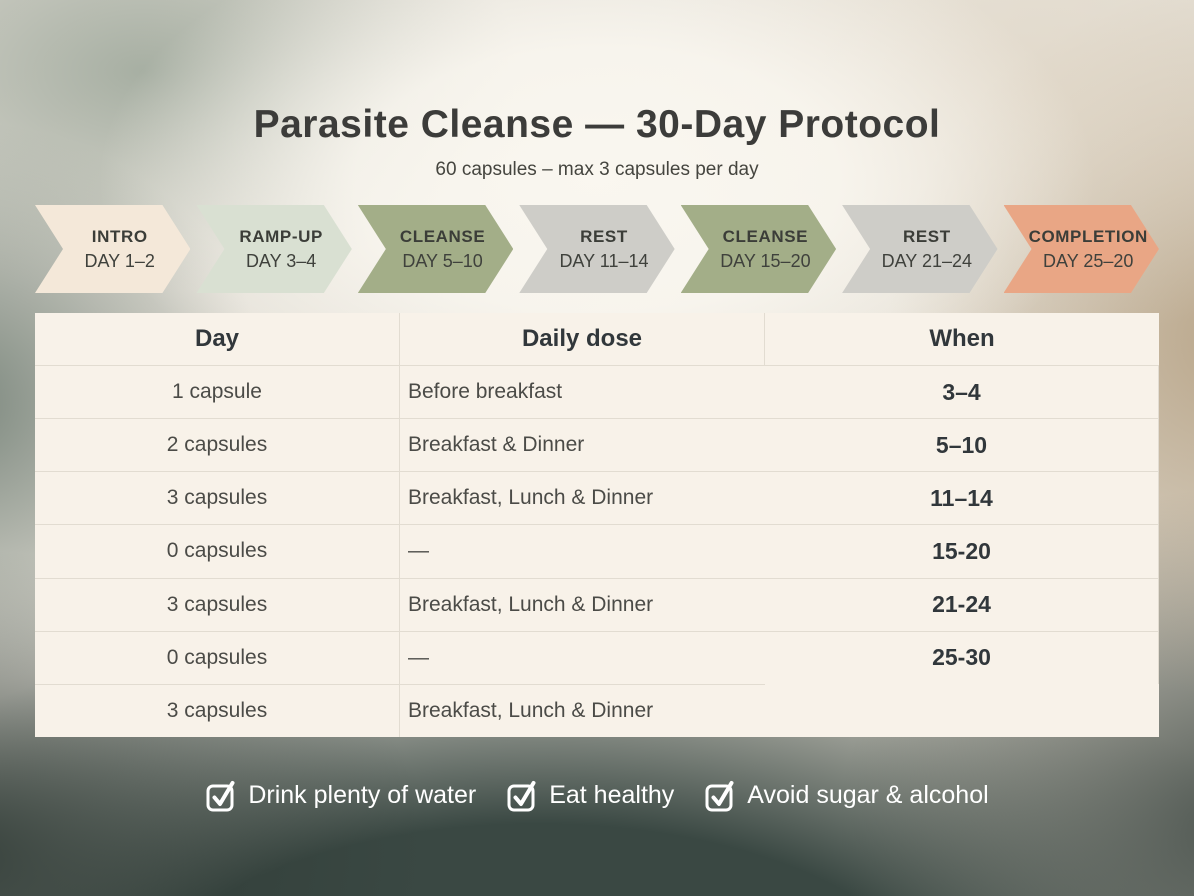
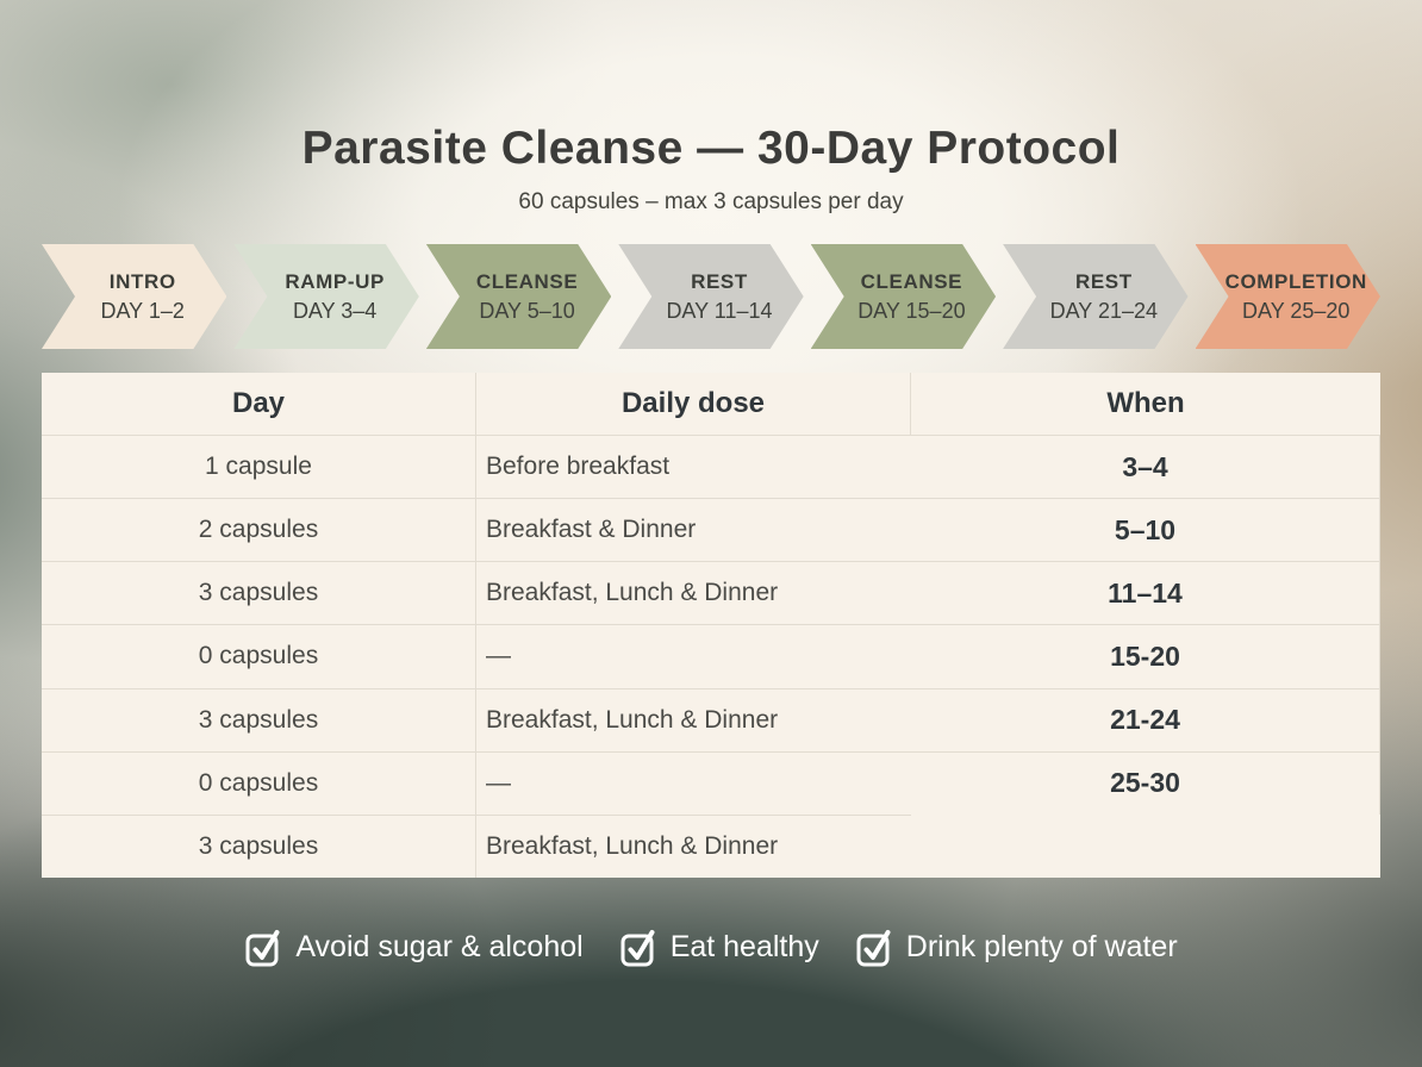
  Parasite Cleanse — 30-Day Protocol
  60 capsules – max 3 capsules per day
  INTRO
  DAY 1–2
  RAMP-UP
  DAY 3–4
  CLEANSE
  DAY 5–10
  REST
  DAY 11–14
  CLEANSE
  DAY 15–20
  REST
  DAY 21–24
  COMPLETION
  DAY 25–20
  Day
  Daily dose
  When
  1 capsule
  Before breakfast
  3–4
  2 capsules
  Breakfast & Dinner
  5–10
  3 capsules
  Breakfast, Lunch & Dinner
  11–14
  0 capsules
  —
  15-20
  3 capsules
  Breakfast, Lunch & Dinner
  21-24
  0 capsules
  —
  25-30
  3 capsules
  Breakfast, Lunch & Dinner
- Drink plenty of water
+ Avoid sugar & alcohol
  Eat healthy
- Avoid sugar & alcohol
+ Drink plenty of water
